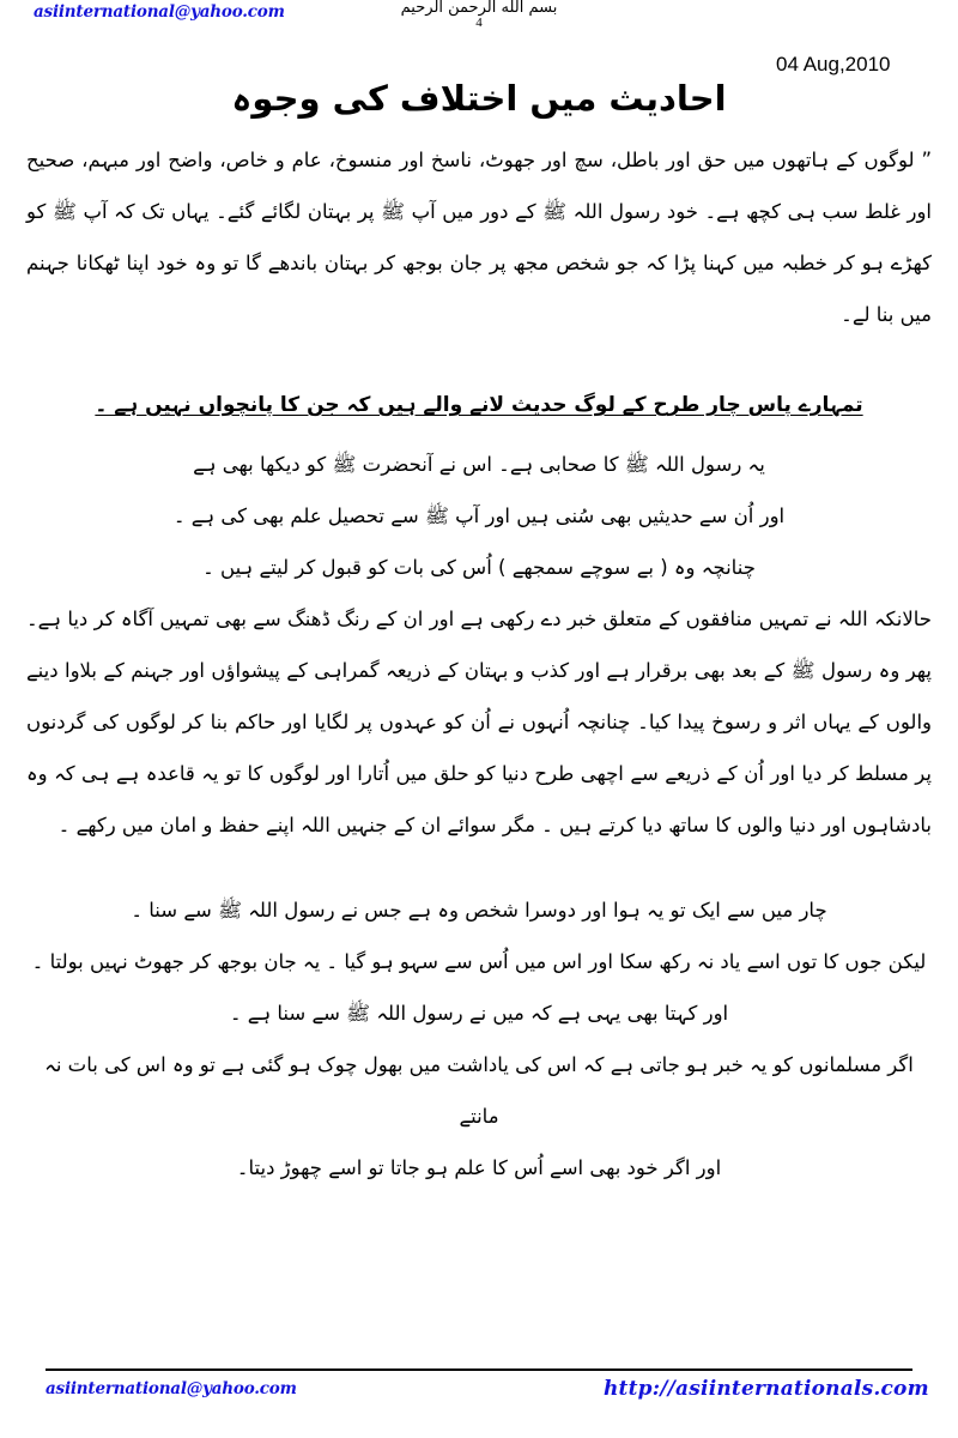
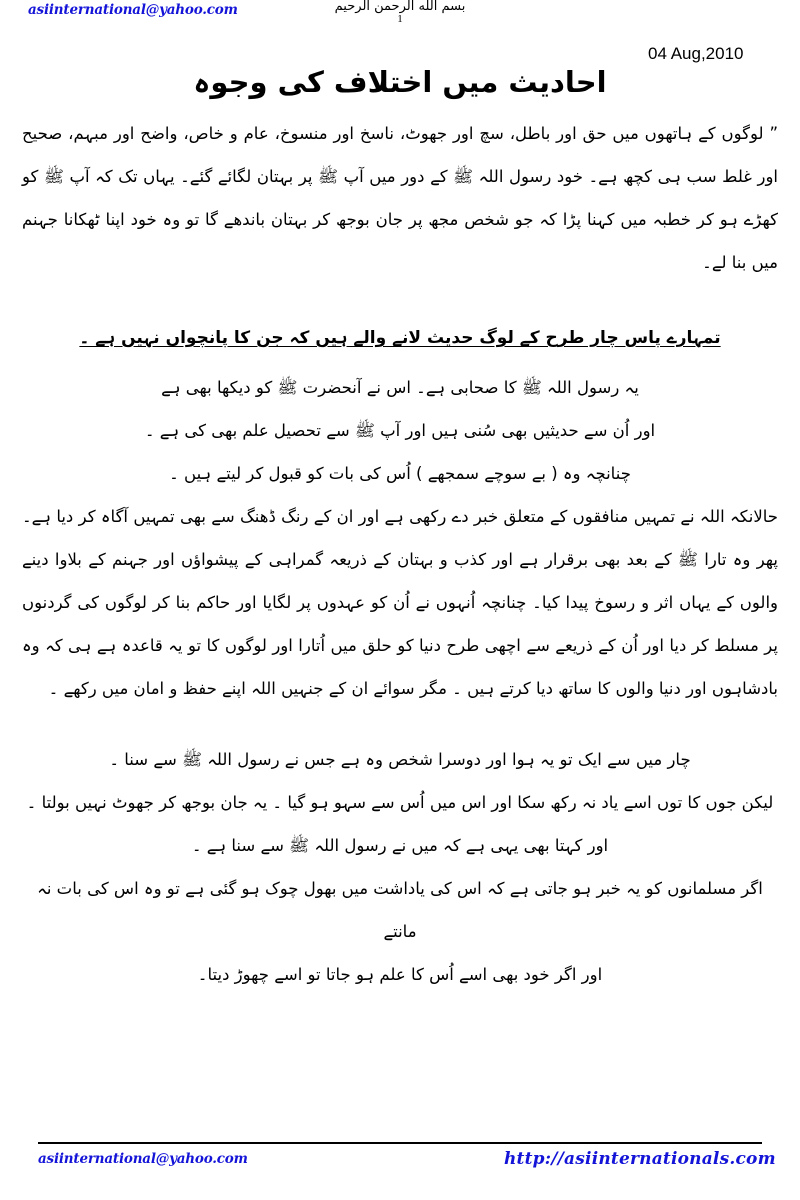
  asiinternational@yahoo.com
  بسم الله الرحمن الرحيم
- 4
+ 1
  04 Aug,2010
  احادیث میں اختلاف کی وجوہ
  ” لوگوں کے ہاتھوں میں حق اور باطل، سچ اور جھوٹ، ناسخ اور منسوخ، عام و خاص، واضح اور مبہم، صحیح اور غلط سب ہی کچھ ہے۔ خود رسول اللہ ﷺ کے دور میں آپ ﷺ پر بہتان لگائے گئے۔ یہاں تک کہ آپ ﷺ کو کھڑے ہو کر خطبہ میں کہنا پڑا کہ جو شخص مجھ پر جان بوجھ کر بہتان باندھے گا تو وہ خود اپنا ٹھکانا جہنم میں بنا لے۔
  تمہارے پاس چار طرح کے لوگ حدیث لانے والے ہیں کہ جن کا پانچواں نہیں ہے ۔
  یہ رسول اللہ ﷺ کا صحابی ہے۔ اس نے آنحضرت ﷺ کو دیکھا بھی ہے
  اور اُن سے حدیثیں بھی سُنی ہیں اور آپ ﷺ سے تحصیل علم بھی کی ہے ۔
  چنانچہ وہ ( بے سوچے سمجھے ) اُس کی بات کو قبول کر لیتے ہیں ۔
- حالانکہ اللہ نے تمہیں منافقوں کے متعلق خبر دے رکھی ہے اور ان کے رنگ ڈھنگ سے بھی تمہیں آگاہ کر دیا ہے۔ پھر وہ رسول ﷺ کے بعد بھی برقرار ہے اور کذب و بہتان کے ذریعہ گمراہی کے پیشواؤں اور جہنم کے بلاوا دینے والوں کے یہاں اثر و رسوخ پیدا کیا۔ چنانچہ اُنہوں نے اُن کو عہدوں پر لگایا اور حاکم بنا کر لوگوں کی گردنوں پر مسلط کر دیا اور اُن کے ذریعے سے اچھی طرح دنیا کو حلق میں اُتارا اور لوگوں کا تو یہ قاعدہ ہے ہی کہ وہ بادشاہوں اور دنیا والوں کا ساتھ دیا کرتے ہیں ۔ مگر سوائے ان کے جنہیں اللہ اپنے حفظ و امان میں رکھے ۔
+ حالانکہ اللہ نے تمہیں منافقوں کے متعلق خبر دے رکھی ہے اور ان کے رنگ ڈھنگ سے بھی تمہیں آگاہ کر دیا ہے۔ پھر وہ تارا ﷺ کے بعد بھی برقرار ہے اور کذب و بہتان کے ذریعہ گمراہی کے پیشواؤں اور جہنم کے بلاوا دینے والوں کے یہاں اثر و رسوخ پیدا کیا۔ چنانچہ اُنہوں نے اُن کو عہدوں پر لگایا اور حاکم بنا کر لوگوں کی گردنوں پر مسلط کر دیا اور اُن کے ذریعے سے اچھی طرح دنیا کو حلق میں اُتارا اور لوگوں کا تو یہ قاعدہ ہے ہی کہ وہ بادشاہوں اور دنیا والوں کا ساتھ دیا کرتے ہیں ۔ مگر سوائے ان کے جنہیں اللہ اپنے حفظ و امان میں رکھے ۔
  چار میں سے ایک تو یہ ہوا اور دوسرا شخص وہ ہے جس نے رسول اللہ ﷺ سے سنا ۔
  لیکن جوں کا توں اسے یاد نہ رکھ سکا اور اس میں اُس سے سہو ہو گیا ۔ یہ جان بوجھ کر جھوٹ نہیں بولتا ۔
  اور کہتا بھی یہی ہے کہ میں نے رسول اللہ ﷺ سے سنا ہے ۔
  اگر مسلمانوں کو یہ خبر ہو جاتی ہے کہ اس کی یاداشت میں بھول چوک ہو گئی ہے تو وہ اس کی بات نہ مانتے
  اور اگر خود بھی اسے اُس کا علم ہو جاتا تو اسے چھوڑ دیتا۔
  asiinternational@yahoo.com
  http://asiinternationals.com
